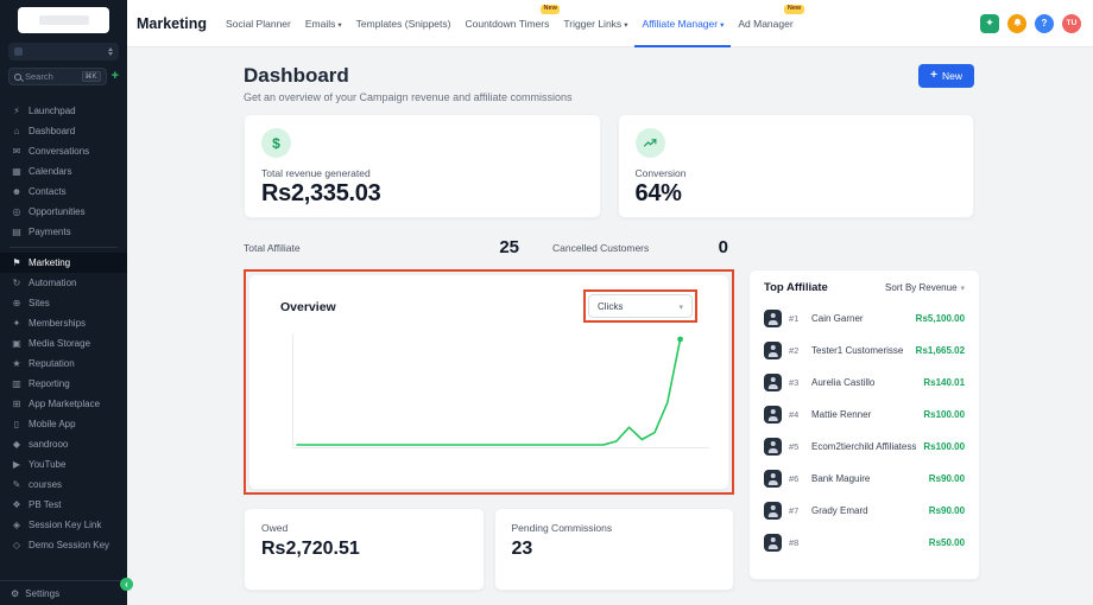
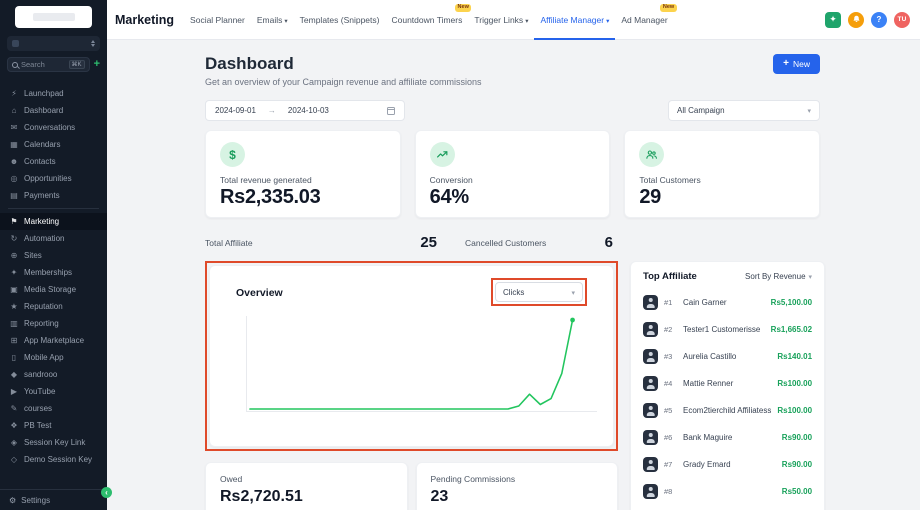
  Search
  +
  ⚡
  Launchpad
  ⌂
  Dashboard
  ✉
  Conversations
  ▦
  Calendars
  ☻
  Contacts
  ◎
  Opportunities
  ▤
  Payments
  ⚑
  Marketing
  ↻
  Automation
  ⊕
  Sites
  ✦
  Memberships
  ▣
  Media Storage
  ★
  Reputation
  ▥
  Reporting
  ⊞
  App Marketplace
  ▯
  Mobile App
  ◆
  sandrooo
  ▶
  YouTube
  ✎
  courses
  ❖
  PB Test
  ◈
  Session Key Link
  ◇
  Demo Session Key
  ⚙
  Settings
  ‹
  Marketing
  Social Planner
  Emails
  Templates (Snippets)
  Countdown Timers
  Trigger Links
  Affiliate Manager
  Ad Manager
  ✦
  ?
  Dashboard
  Get an overview of your Campaign revenue and affiliate commissions
  +
  New
+ 2024-09-01
+ →
+ 2024-10-03
+ All Campaign
  $
  Total revenue generated
  Rs2,335.03
  Conversion
  64%
+ Total Customers
+ 29
  Total Affiliate
  25
  Cancelled Customers
- 0
+ 6
  Overview
  Clicks
  Owed
  Rs2,720.51
  Pending Commissions
  23
  Top Affiliate
  Sort By Revenue
  #1
  Cain Garner
  Rs5,100.00
  #2
  Tester1 Customerisse
  Rs1,665.02
  #3
  Aurelia Castillo
  Rs140.01
  #4
  Mattie Renner
  Rs100.00
  #5
  Ecom2tierchild Affiliatess
  Rs100.00
  #6
  Bank Maguire
  Rs90.00
  #7
  Grady Emard
  Rs90.00
  #8
  Rs50.00
